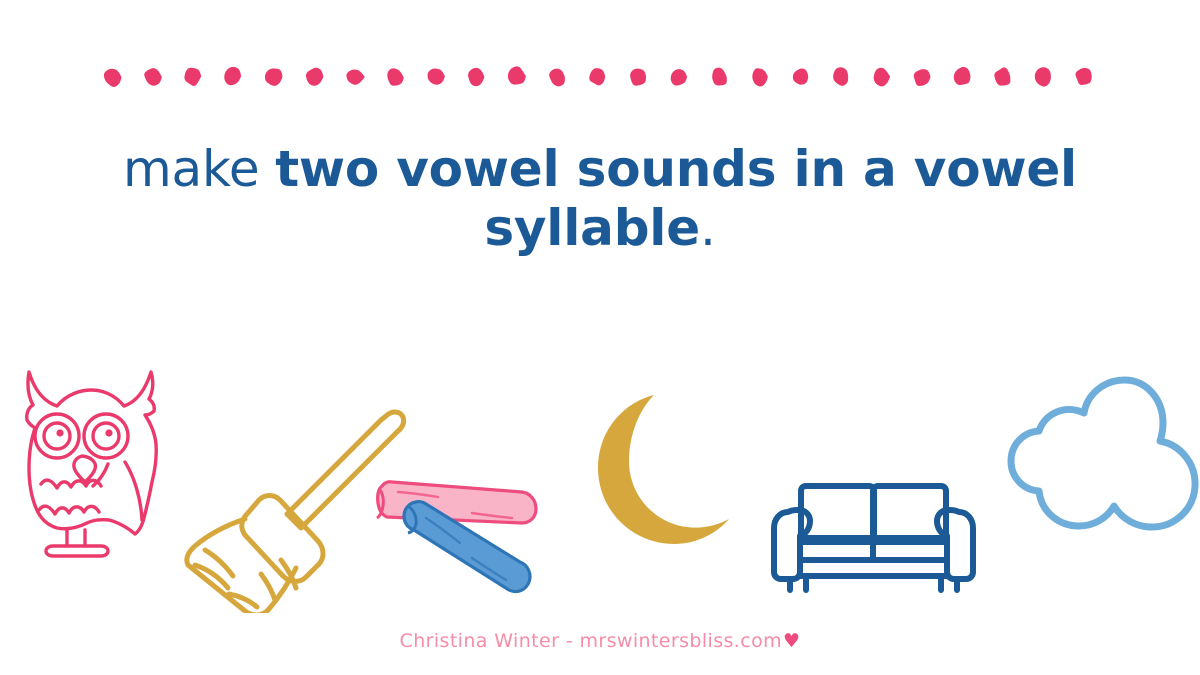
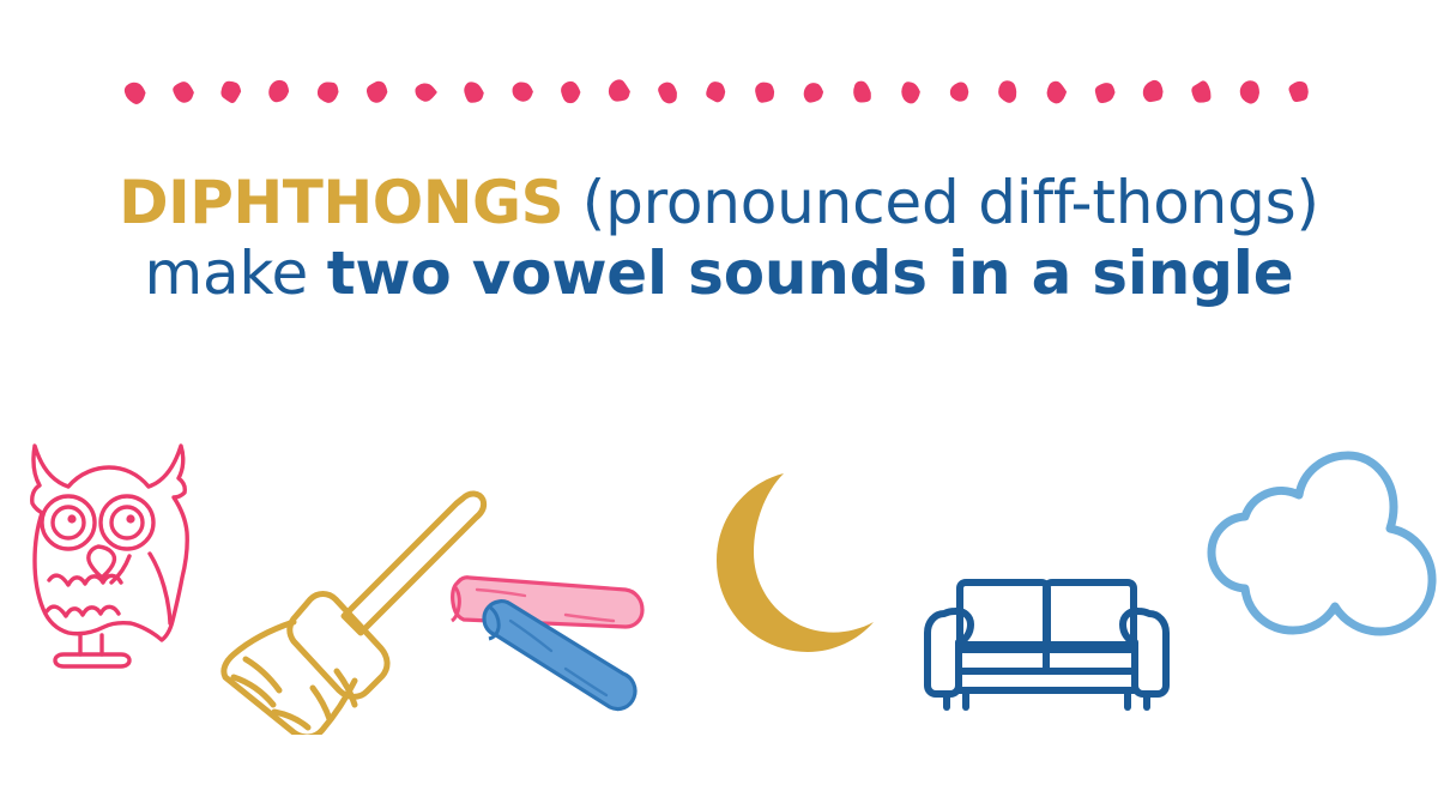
+ DIPHTHONGS (pronounced diff-thongs)
- make two vowel sounds in a vowel
+ make two vowel sounds in a single
- syllable.
- Christina Winter - mrswintersbliss.com♥
